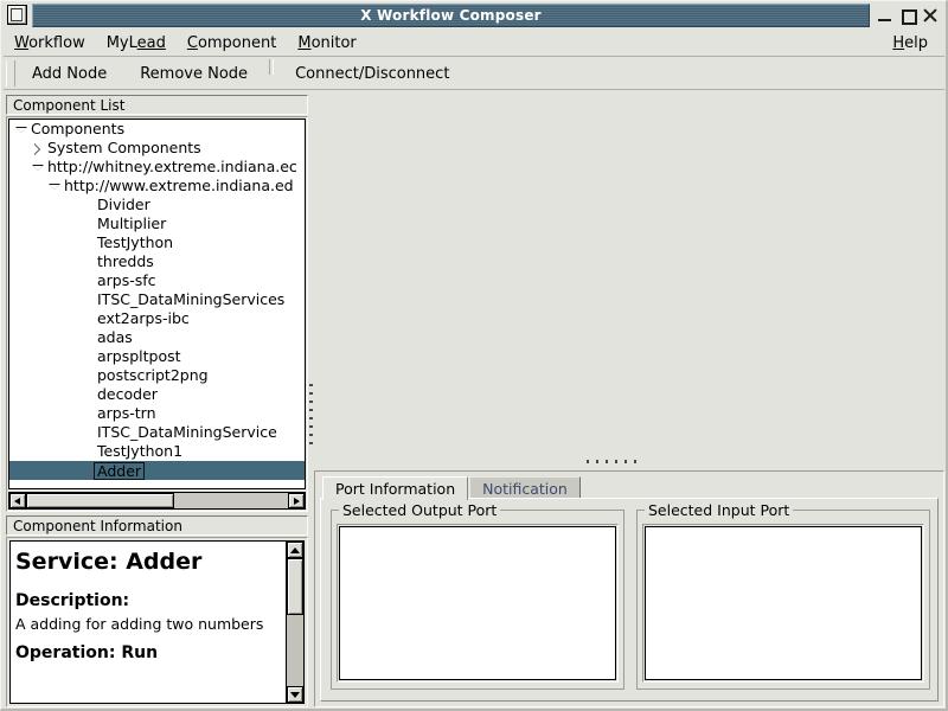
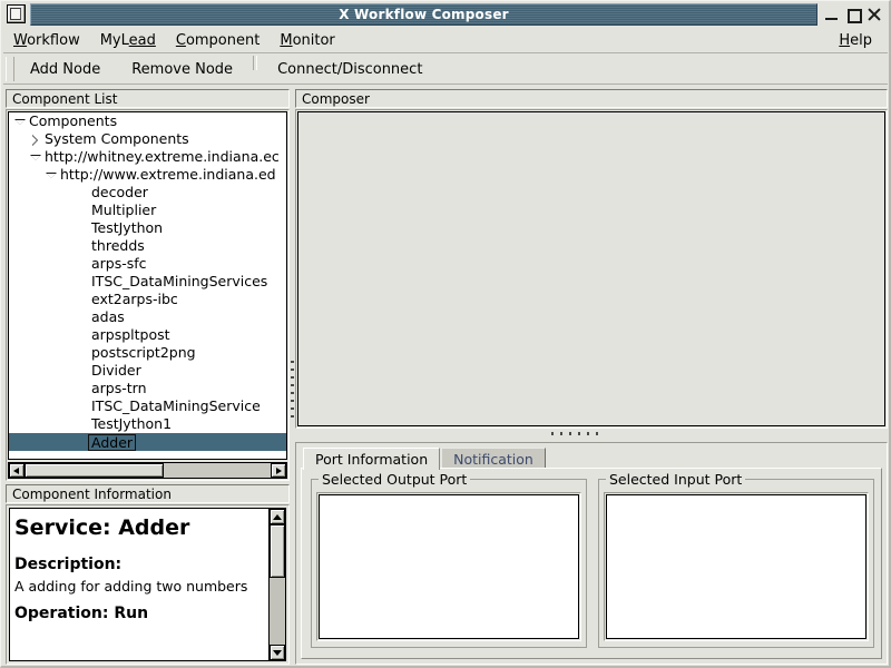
  X Workflow Composer
  Workflow
  MyLead
  Component
  Monitor
  Help
  Add Node
  Remove Node
  Connect/Disconnect
  Component List
  Components
  System Components
  http://whitney.extreme.indiana.ec
  http://www.extreme.indiana.ed
- Divider
+ decoder
  Multiplier
  TestJython
  thredds
  arps-sfc
  ITSC_DataMiningServices
  ext2arps-ibc
  adas
  arpspltpost
  postscript2png
- decoder
+ Divider
  arps-trn
  ITSC_DataMiningService
  TestJython1
  Adder
  Component Information
  Service: Adder
  Description:
  A adding for adding two numbers
  Operation: Run
+ Composer
  Port Information
  Notification
  Selected Output Port
  Selected Input Port
